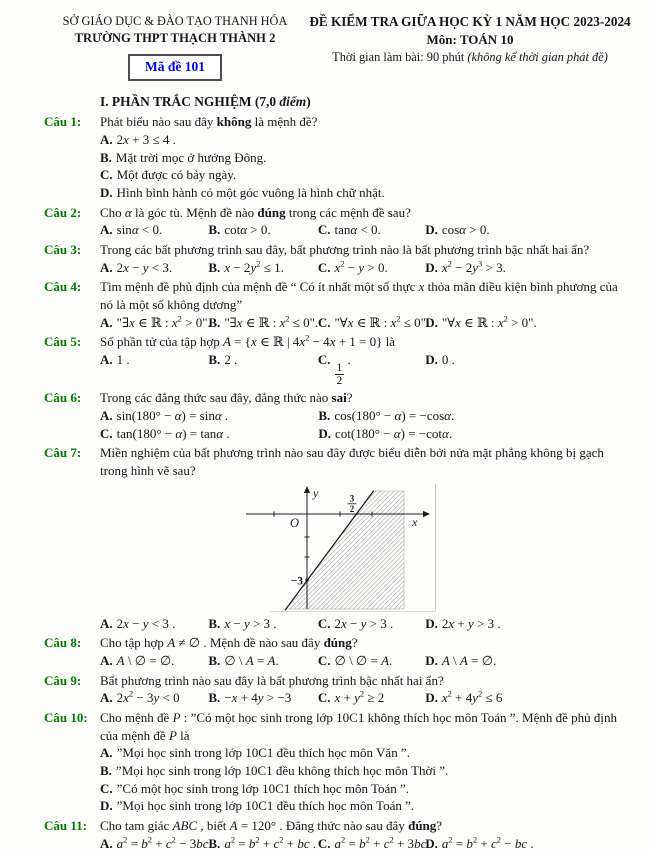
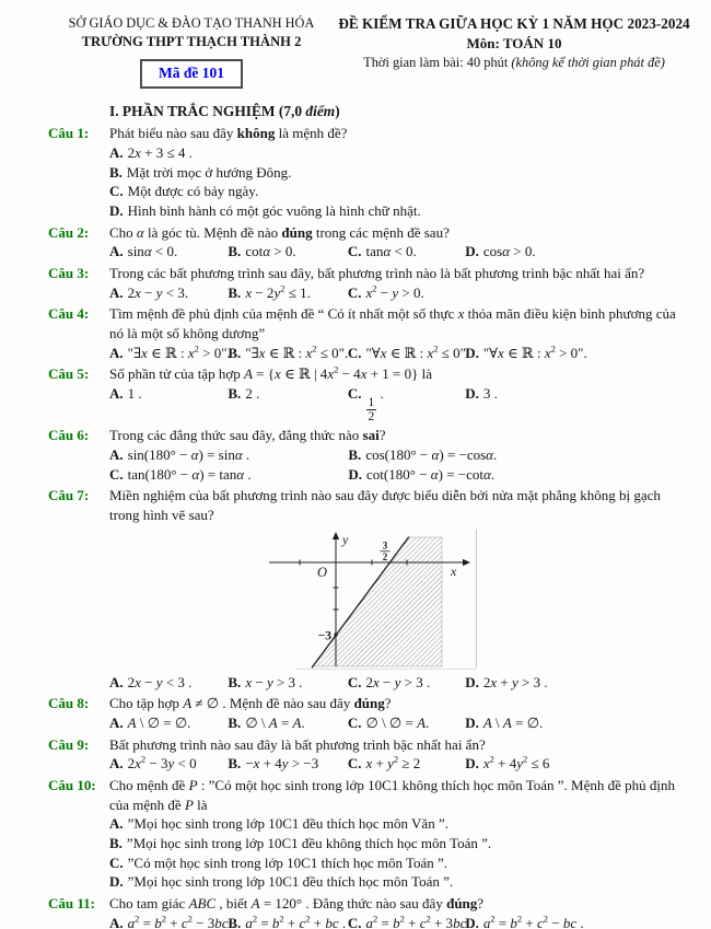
  SỞ GIÁO DỤC & ĐÀO TẠO THANH HÓA
  TRƯỜNG THPT THẠCH THÀNH 2
  Mã đề 101
  ĐỀ KIỂM TRA GIỮA HỌC KỲ 1 NĂM HỌC 2023-2024
  Môn: TOÁN 10
- Thời gian làm bài: 90 phút (không kể thời gian phát đề)
+ Thời gian làm bài: 40 phút (không kể thời gian phát đề)
  I. PHẦN TRẮC NGHIỆM (7,0 điểm)
  Câu 1:
  Phát biểu nào sau đây không là mệnh đề?
  A. 2x + 3 ≤ 4 .
  B. Mặt trời mọc ở hướng Đông.
  C. Một được có bảy ngày.
  D. Hình bình hành có một góc vuông là hình chữ nhật.
  Câu 2:
  Cho α là góc tù. Mệnh đề nào đúng trong các mệnh đề sau?
  A. sinα < 0.
  B. cotα > 0.
  C. tanα < 0.
  D. cosα > 0.
  Câu 3:
  Trong các bất phương trình sau đây, bất phương trình nào là bất phương trình bậc nhất hai ẩn?
  A. 2x − y < 3.
  B. x − 2y2 ≤ 1.
  C. x2 − y > 0.
- D. x2 − 2y3 > 3.
  Câu 4:
  Tìm mệnh đề phủ định của mệnh đề “ Có ít nhất một số thực x thỏa mãn điều kiện bình phương của nó là một số không dương”
  A. "∃x ∈ ℝ : x2 > 0".
  B. "∃x ∈ ℝ : x2 ≤ 0".
  C. "∀x ∈ ℝ : x2 ≤ 0".
  D. "∀x ∈ ℝ : x2 > 0".
  Câu 5:
  Số phần tử của tập hợp A = {x ∈ ℝ | 4x2 − 4x + 1 = 0} là
  A. 1 .
  B. 2 .
  C.
  1
  2
  .
- D. 0 .
+ D. 3 .
  Câu 6:
  Trong các đẳng thức sau đây, đẳng thức nào sai?
  A. sin(180° − α) = sinα .
  B. cos(180° − α) = −cosα.
  C. tan(180° − α) = tanα .
  D. cot(180° − α) = −cotα.
  Câu 7:
  Miền nghiệm của bất phương trình nào sau đây được biểu diễn bởi nửa mặt phẳng không bị gạch trong hình vẽ sau?
  y
  x
  O
  3
  2
  −3
  A. 2x − y < 3 .
  B. x − y > 3 .
  C. 2x − y > 3 .
  D. 2x + y > 3 .
  Câu 8:
  Cho tập hợp A ≠ ∅ . Mệnh đề nào sau đây đúng?
  A. A \ ∅ = ∅.
  B. ∅ \ A = A.
  C. ∅ \ ∅ = A.
  D. A \ A = ∅.
  Câu 9:
  Bất phương trình nào sau đây là bất phương trình bậc nhất hai ẩn?
  A. 2x2 − 3y < 0
  B. −x + 4y > −3
  C. x + y2 ≥ 2
  D. x2 + 4y2 ≤ 6
  Câu 10:
  Cho mệnh đề P : ”Có một học sinh trong lớp 10C1 không thích học môn Toán ”. Mệnh đề phủ định của mệnh đề P là
  A. ”Mọi học sinh trong lớp 10C1 đều thích học môn Văn ”.
- B. ”Mọi học sinh trong lớp 10C1 đều không thích học môn Thời ”.
+ B. ”Mọi học sinh trong lớp 10C1 đều không thích học môn Toán ”.
  C. ”Có một học sinh trong lớp 10C1 thích học môn Toán ”.
  D. ”Mọi học sinh trong lớp 10C1 đều thích học môn Toán ”.
  Câu 11:
  Cho tam giác ABC , biết A = 120° . Đẳng thức nào sau đây đúng?
  A. a2 = b2 + c2 − 3bc .
  B. a2 = b2 + c2 + bc .
  C. a2 = b2 + c2 + 3bc .
  D. a2 = b2 + c2 − bc .
